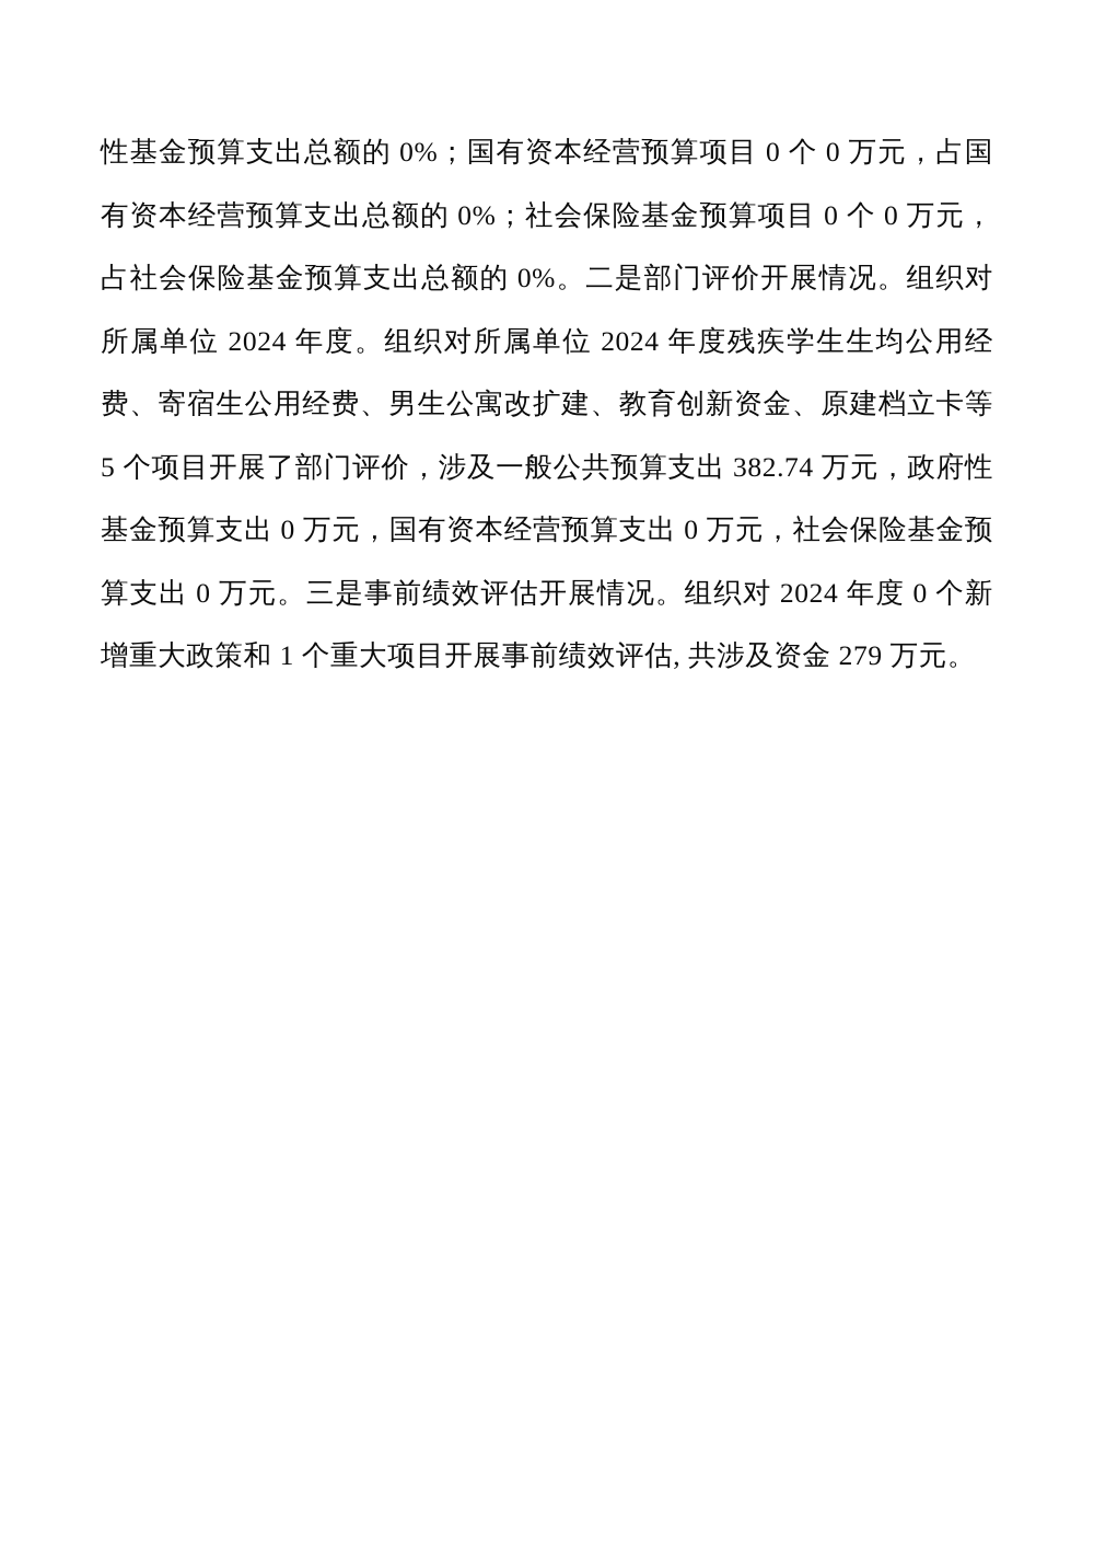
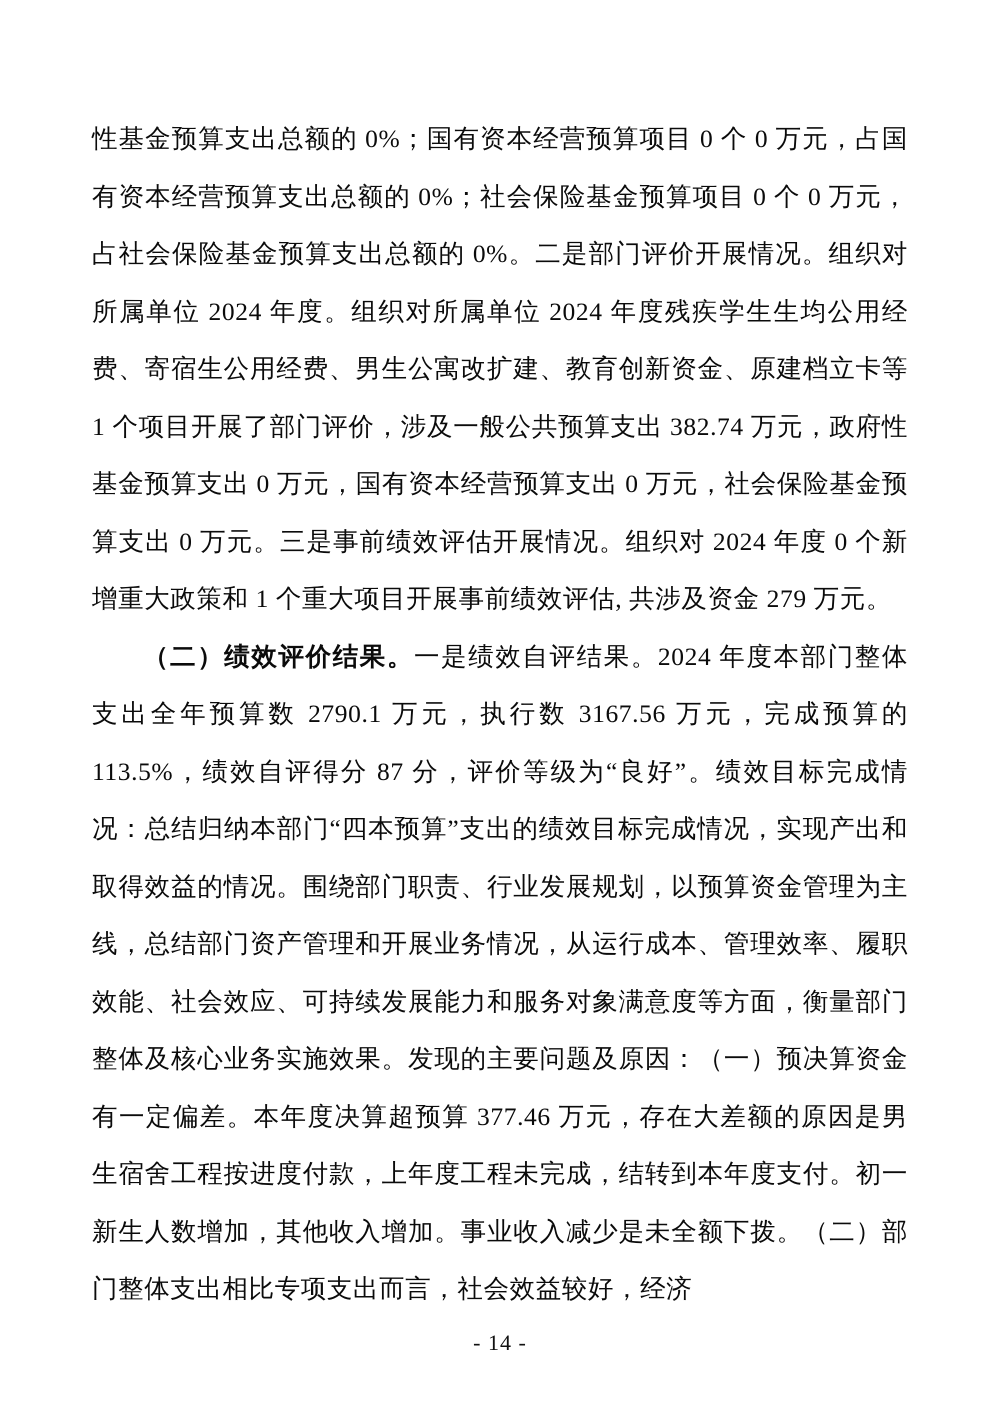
- 性基金预算支出总额的 0%；国有资本经营预算项目 0 个 0 万元，占国有资本经营预算支出总额的 0%；社会保险基金预算项目 0 个 0 万元，占社会保险基金预算支出总额的 0%。二是部门评价开展情况。组织对所属单位 2024 年度。组织对所属单位 2024 年度残疾学生生均公用经费、寄宿生公用经费、男生公寓改扩建、教育创新资金、原建档立卡等 5 个项目开展了部门评价，涉及一般公共预算支出 382.74 万元，政府性基金预算支出 0 万元，国有资本经营预算支出 0 万元，社会保险基金预算支出 0 万元。三是事前绩效评估开展情况。组织对 2024 年度 0 个新增重大政策和 1 个重大项目开展事前绩效评估, 共涉及资金 279 万元。
+ 性基金预算支出总额的 0%；国有资本经营预算项目 0 个 0 万元，占国有资本经营预算支出总额的 0%；社会保险基金预算项目 0 个 0 万元，占社会保险基金预算支出总额的 0%。二是部门评价开展情况。组织对所属单位 2024 年度。组织对所属单位 2024 年度残疾学生生均公用经费、寄宿生公用经费、男生公寓改扩建、教育创新资金、原建档立卡等 1 个项目开展了部门评价，涉及一般公共预算支出 382.74 万元，政府性基金预算支出 0 万元，国有资本经营预算支出 0 万元，社会保险基金预算支出 0 万元。三是事前绩效评估开展情况。组织对 2024 年度 0 个新增重大政策和 1 个重大项目开展事前绩效评估, 共涉及资金 279 万元。
+ （二）绩效评价结果。一是绩效自评结果。2024 年度本部门整体支出全年预算数 2790.1 万元，执行数 3167.56 万元，完成预算的 113.5%，绩效自评得分 87 分，评价等级为“良好”。绩效目标完成情况：总结归纳本部门“四本预算”支出的绩效目标完成情况，实现产出和取得效益的情况。围绕部门职责、行业发展规划，以预算资金管理为主线，总结部门资产管理和开展业务情况，从运行成本、管理效率、履职效能、社会效应、可持续发展能力和服务对象满意度等方面，衡量部门整体及核心业务实施效果。发现的主要问题及原因：（一）预决算资金有一定偏差。本年度决算超预算 377.46 万元，存在大差额的原因是男生宿舍工程按进度付款，上年度工程未完成，结转到本年度支付。初一新生人数增加，其他收入增加。事业收入减少是未全额下拨。（二）部门整体支出相比专项支出而言，社会效益较好，经济
+ - 14 -
